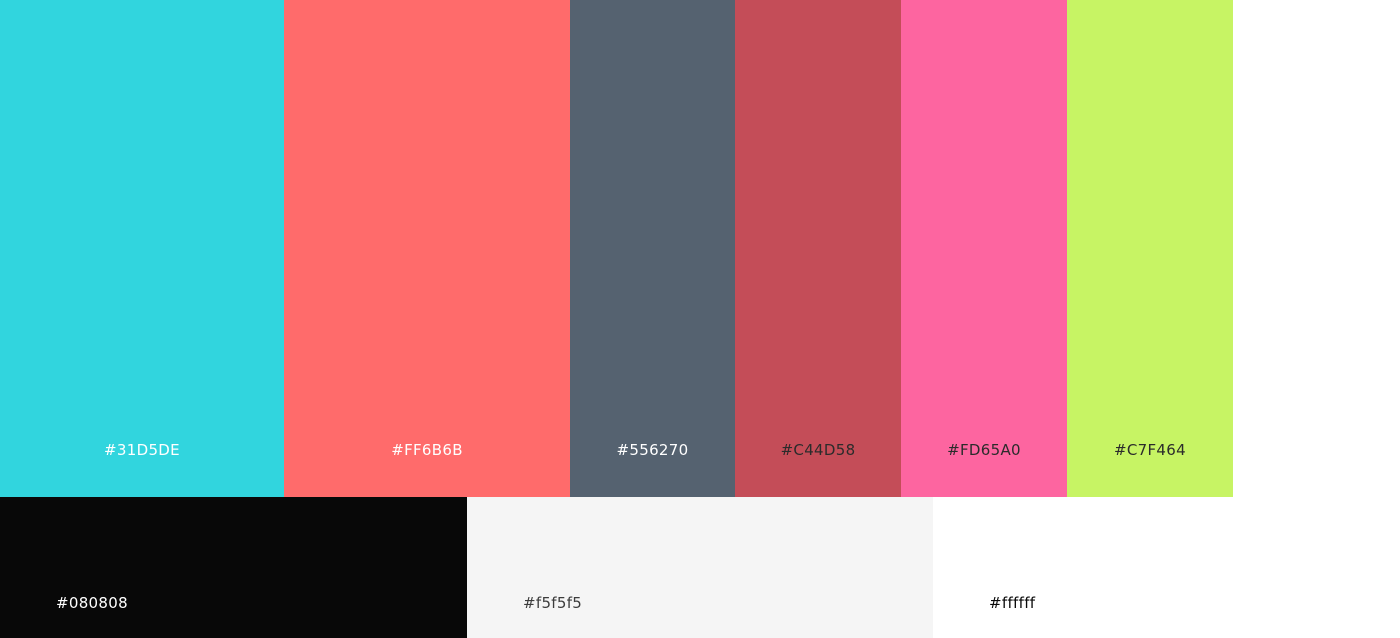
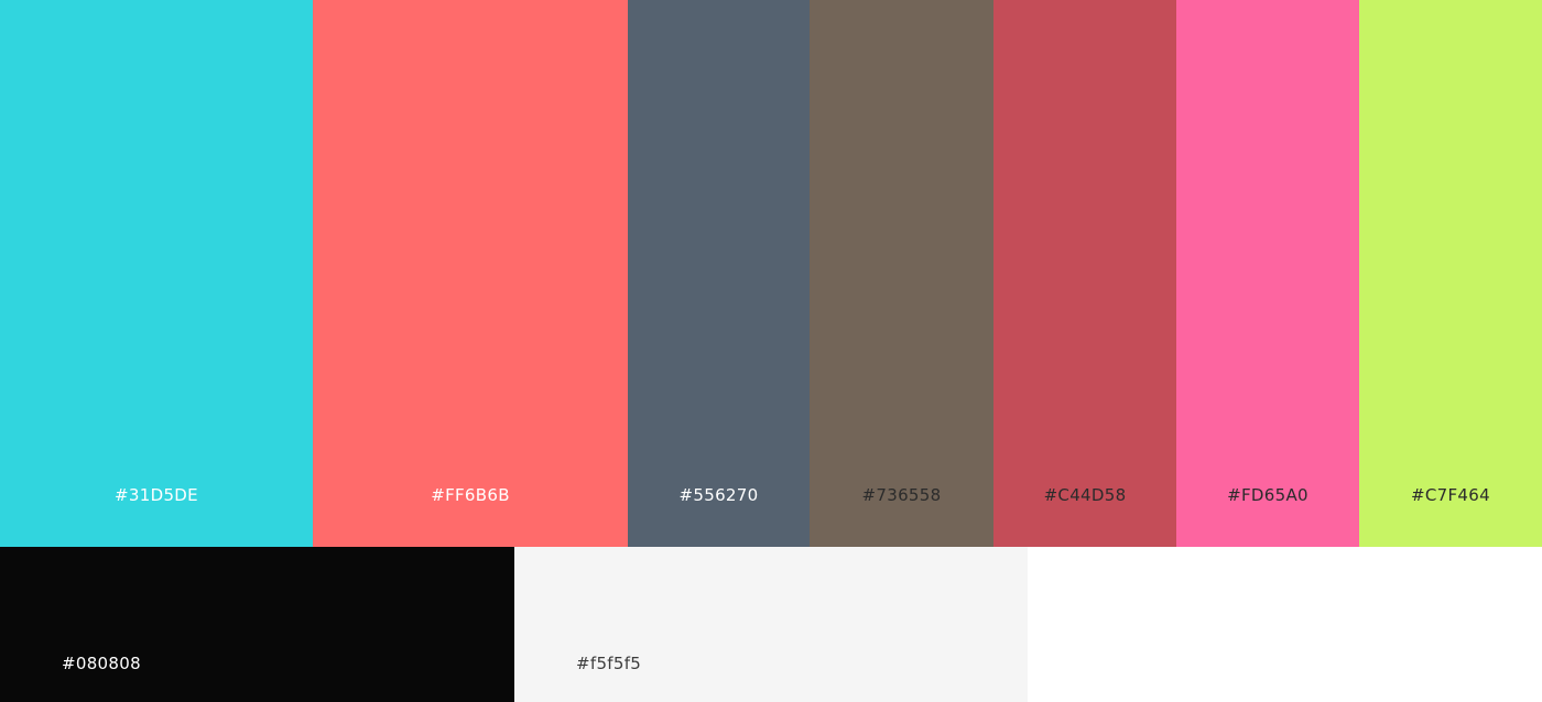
  #31D5DE
  #FF6B6B
  #556270
+ #736558
  #C44D58
  #FD65A0
  #C7F464
  #080808
  #f5f5f5
- #ffffff
